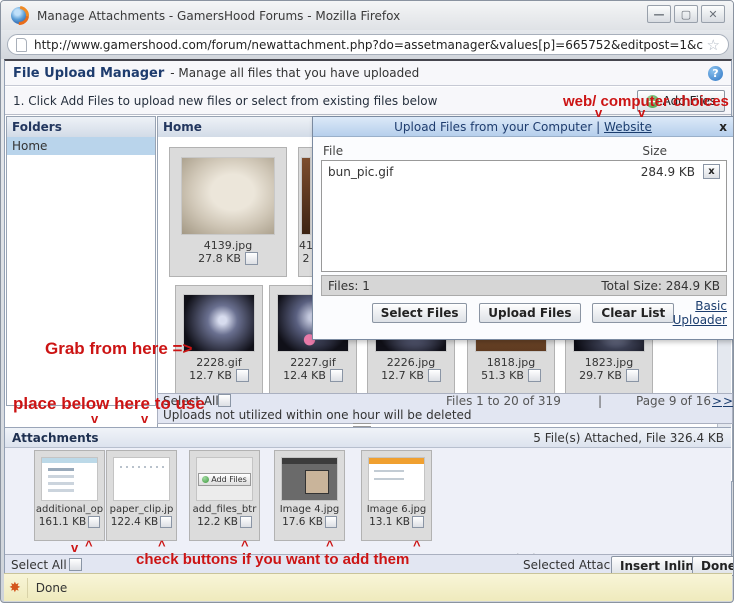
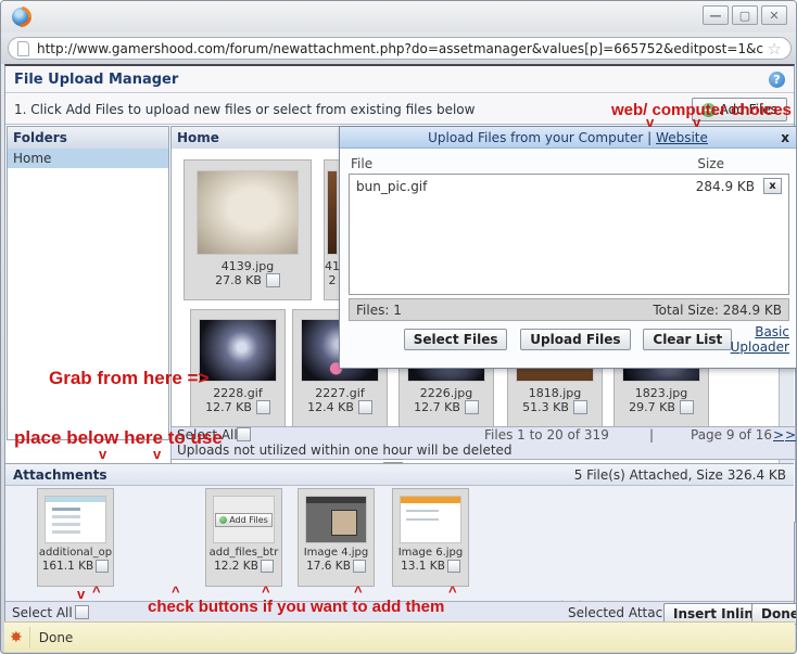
- Manage Attachments - GamersHood Forums - Mozilla Firefox
  —
  ▢
  ✕
  http://www.gamershood.com/forum/newattachment.php?do=assetmanager&values[p]=665752&editpost=1&c
  ☆
  File Upload Manager
- - Manage all files that you have uploaded
  ?
  1. Click Add Files to upload new files or select from existing files below
  +
  Add Files
  Folders
  Home
  Home
  4139.jpg
  27.8 KB
  41
  2
  2228.gif
  12.7 KB
  2227.gif
  12.4 KB
  2226.jpg
  12.7 KB
  1818.jpg
  51.3 KB
  1823.jpg
  29.7 KB
  Select Al
  Files 1 to 20 of 319
  |
  Page 9 of 16
  >
  Uploads not utilized within one hour will be deleted
  Upload Files from your Computer | Website
  x
  File
  Size
  bun_pic.gif
  284.9 KB
  x
  Files: 1
  Total Size: 284.9 KB
  Select Files Upload Files Clear List
  Basic
  Uploader
  Attachments
- 5 File(s) Attached, File 326.4 KB
+ 5 File(s) Attached, Size 326.4 KB
  additional_op
  161.1 KB
- paper_clip.jp
- 122.4 KB
  Add Files
  add_files_btr
  12.2 KB
  Image 4.jpg
  17.6 KB
  Image 6.jpg
  13.1 KB
  Select All
  Insert Inlin
  Done
  ✸
  Done
  web/ computer choices
  v
  v
  Grab from here =>
  place below here to use
  v
  v
  check buttons if you want to add them
  v
  ^
  ^
  ^
  ^
  ^
